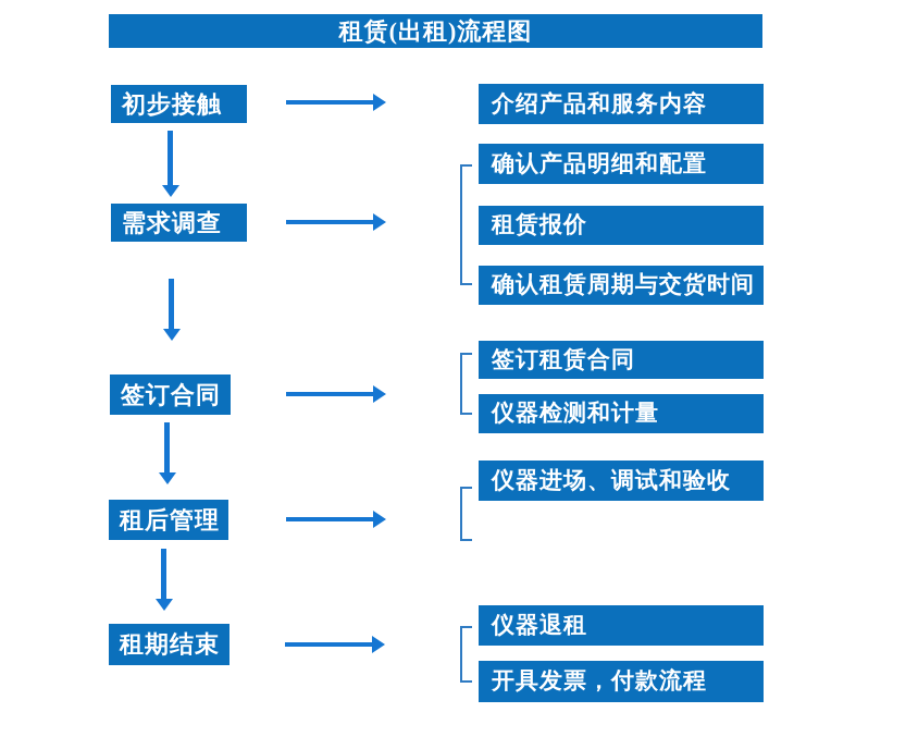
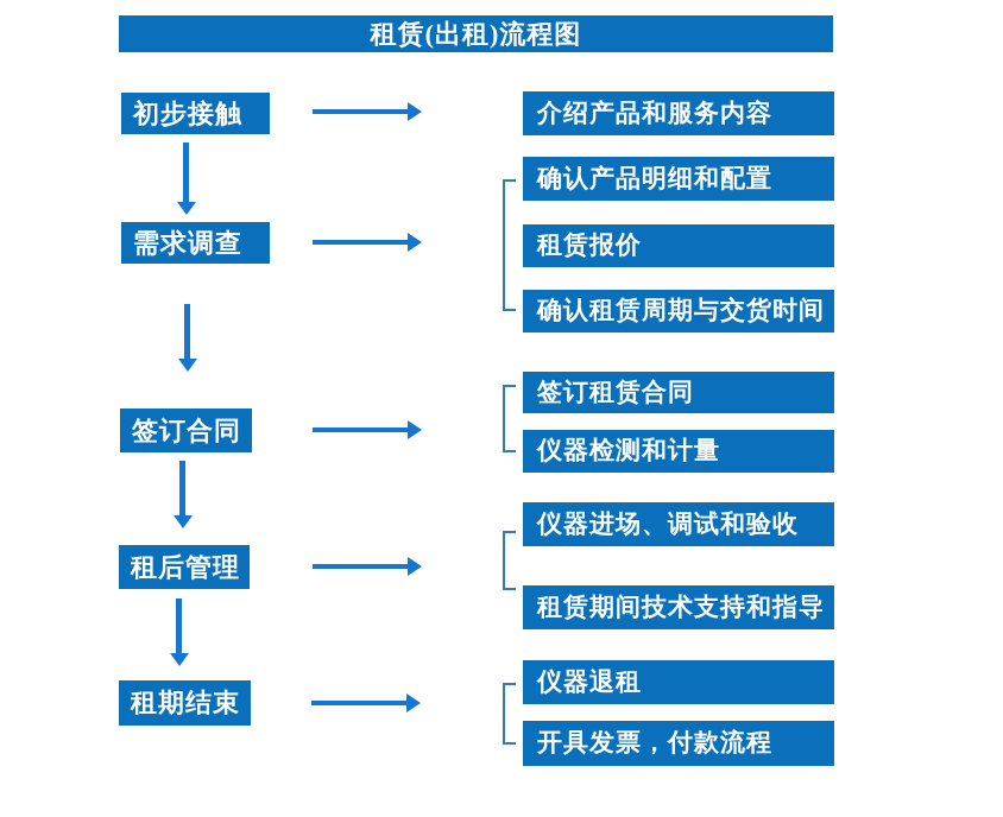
  租赁(出租)流程图
  初步接触
  需求调查
  签订合同
  租后管理
  租期结束
  介绍产品和服务内容
  确认产品明细和配置
  租赁报价
  确认租赁周期与交货时间
  签订租赁合同
  仪器检测和计量
  仪器进场、调试和验收
+ 租赁期间技术支持和指导
  仪器退租
  开具发票，付款流程
